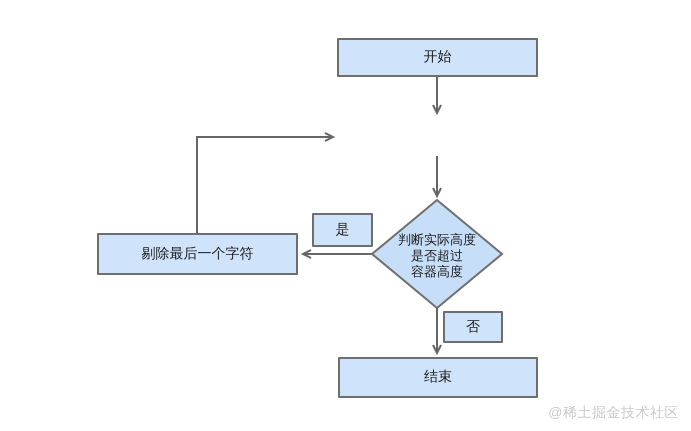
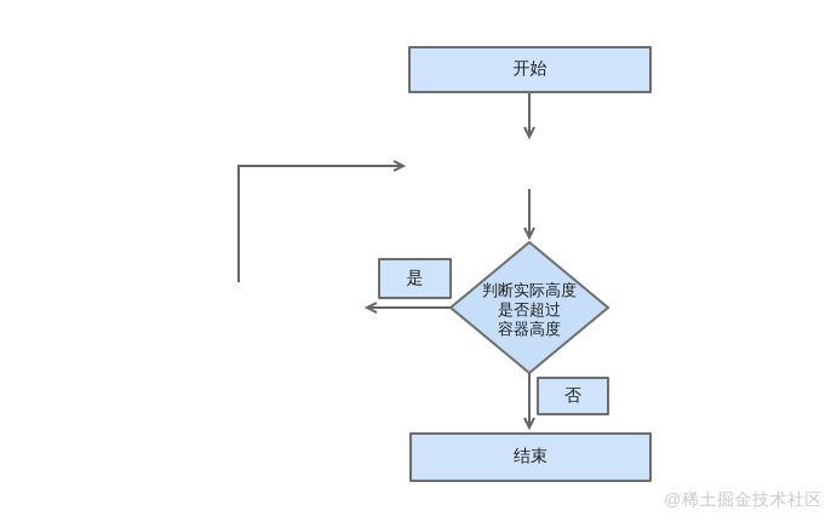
  开始
  判断实际高度
  是否超过
  容器高度
- 剔除最后一个字符
  是
  否
  结束
  @稀土掘金技术社区
